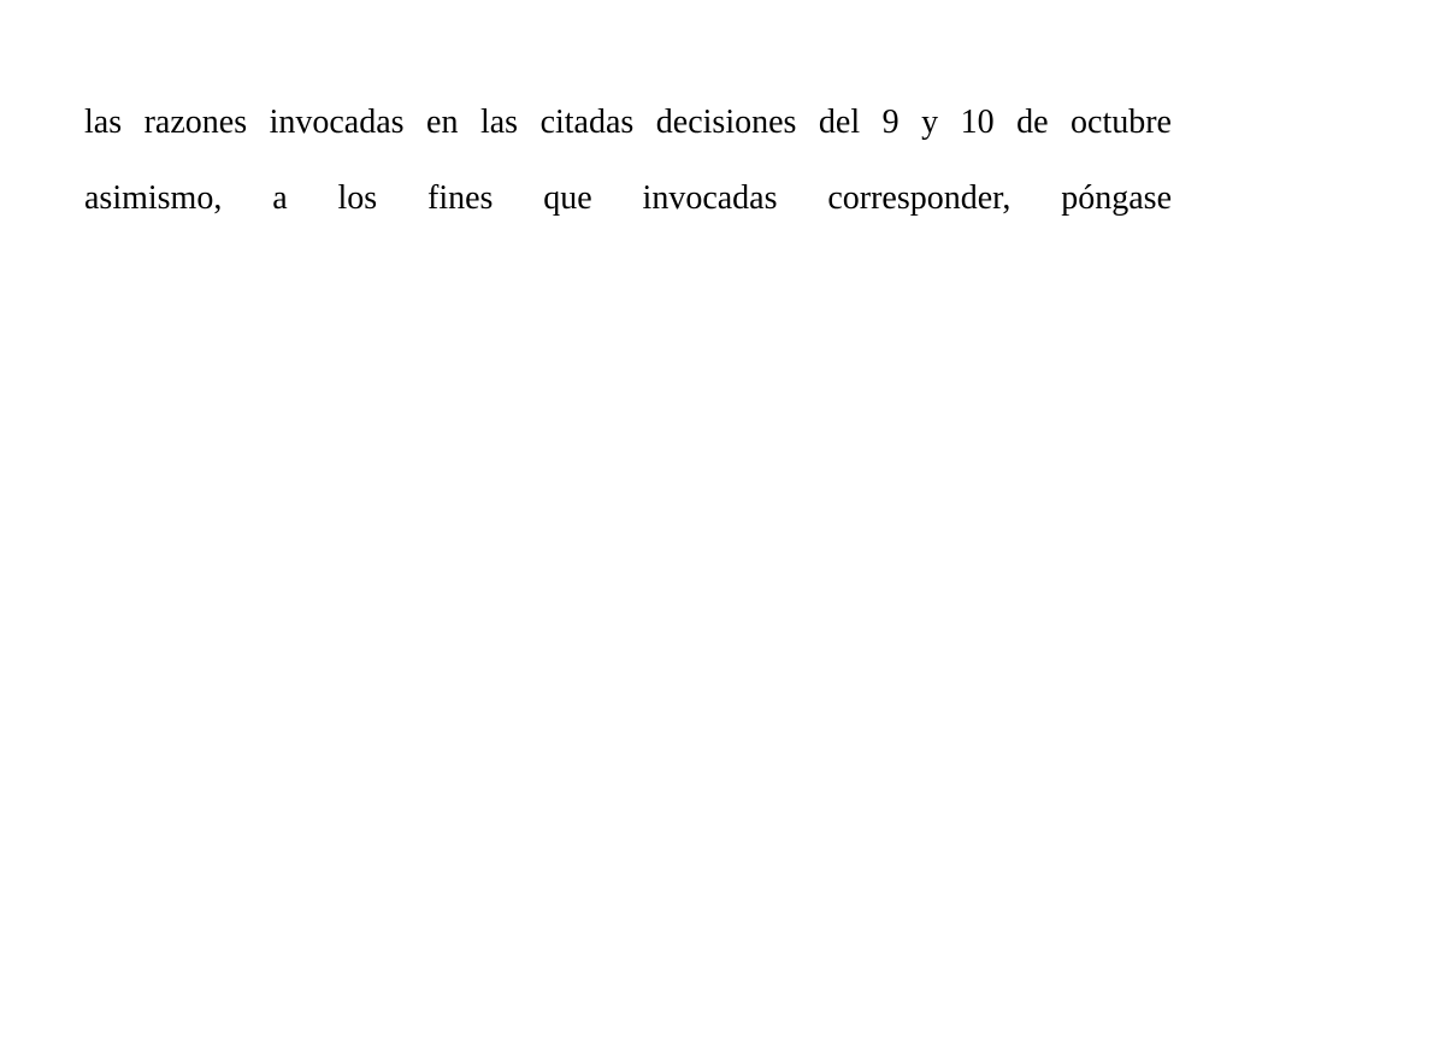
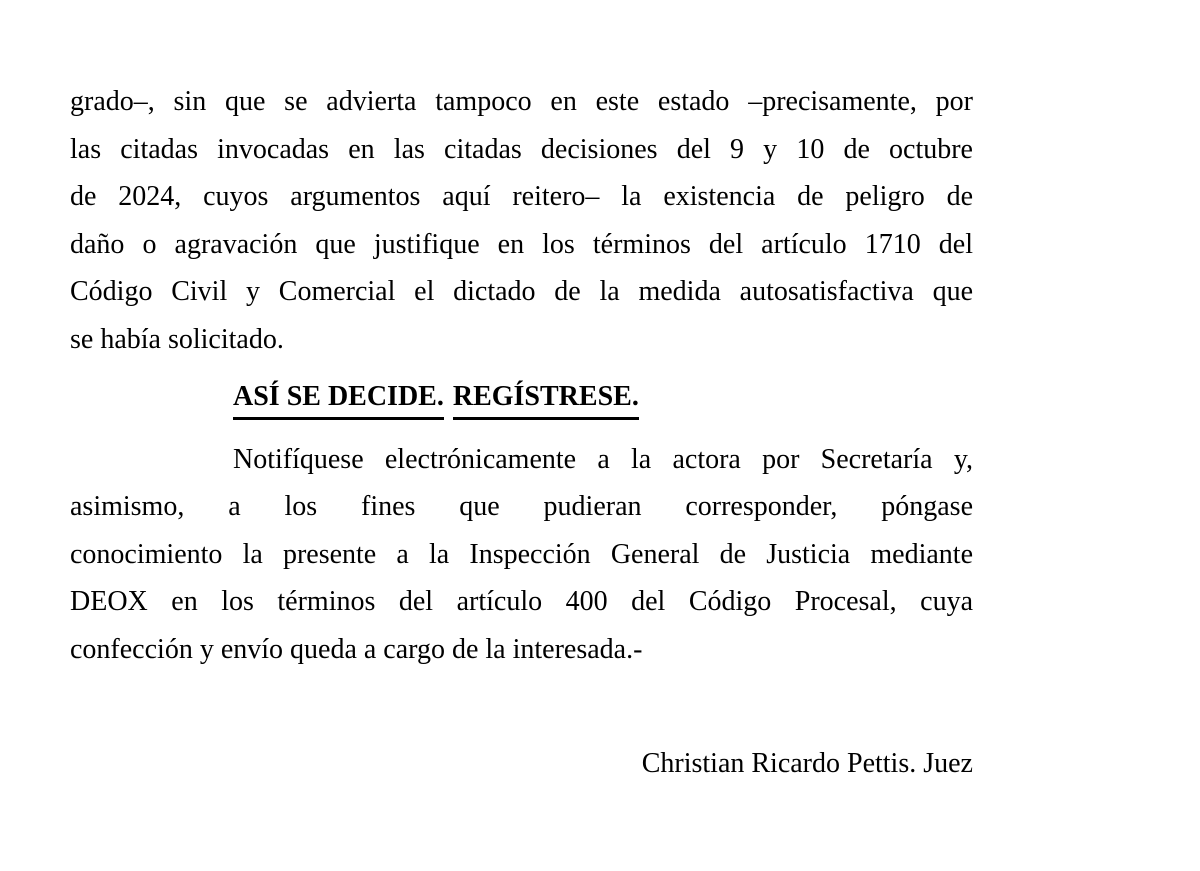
+ grado–, sin que se advierta tampoco en este estado –precisamente, por
- las razones invocadas en las citadas decisiones del 9 y 10 de octubre
+ las citadas invocadas en las citadas decisiones del 9 y 10 de octubre
+ de 2024, cuyos argumentos aquí reitero– la existencia de peligro de
+ daño o agravación que justifique en los términos del artículo 1710 del
+ Código Civil y Comercial el dictado de la medida autosatisfactiva que
+ se había solicitado.
+ ASÍ SE DECIDE. REGÍSTRESE.
+ Notifíquese electrónicamente a la actora por Secretaría y,
- asimismo, a los fines que invocadas corresponder, póngase
+ asimismo, a los fines que pudieran corresponder, póngase
+ conocimiento la presente a la Inspección General de Justicia mediante
+ DEOX en los términos del artículo 400 del Código Procesal, cuya
+ confección y envío queda a cargo de la interesada.-
+ Christian Ricardo Pettis. Juez
